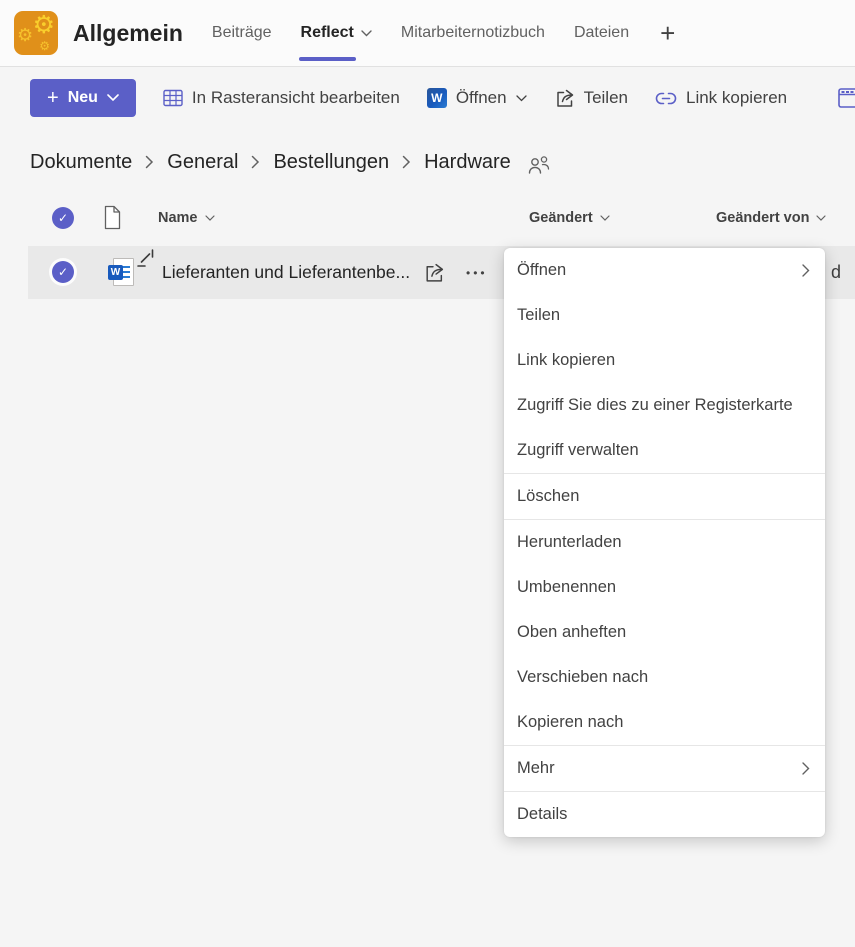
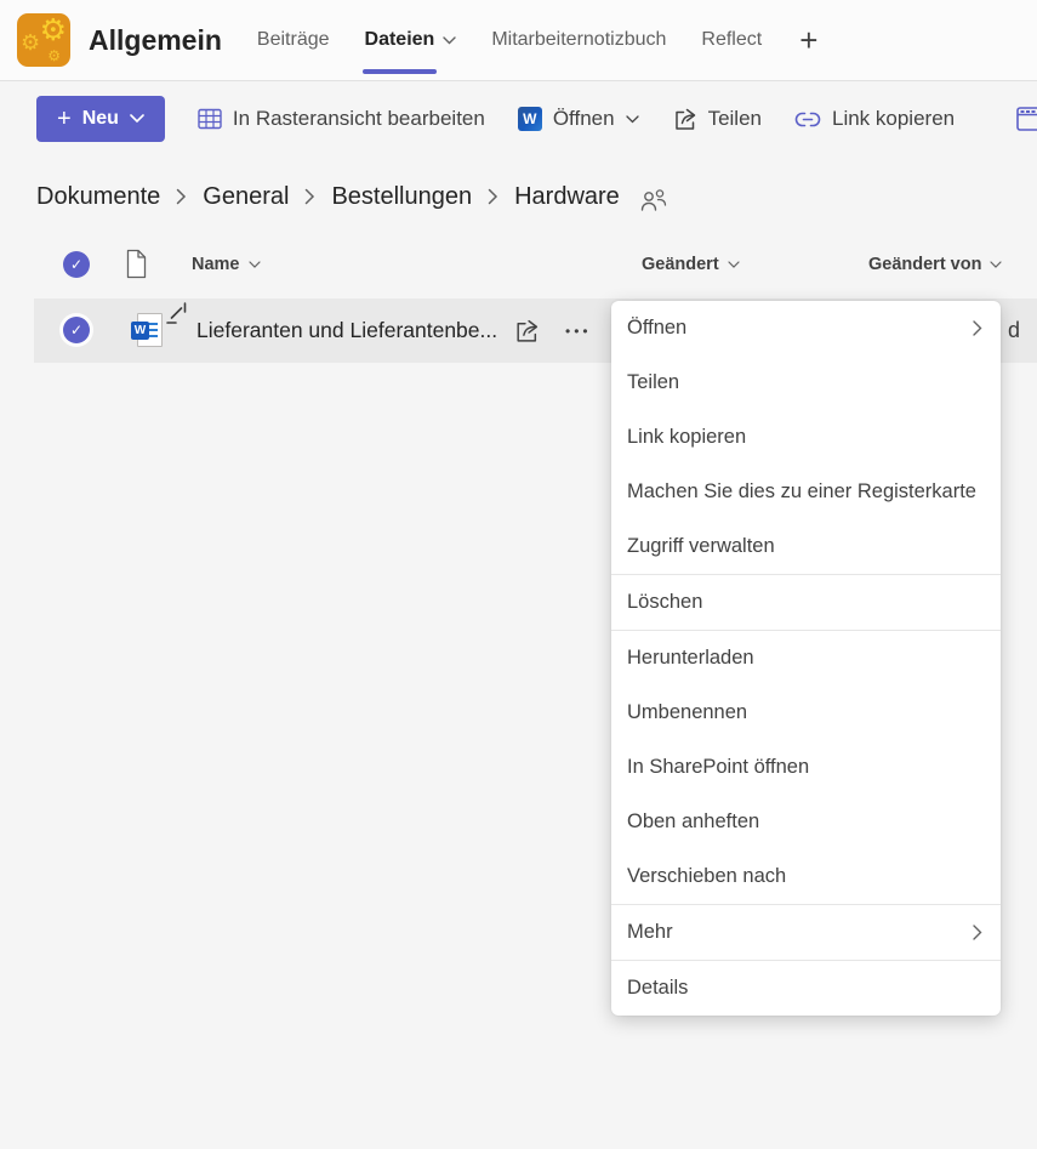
  ⚙
  ⚙
  ⚙
  Allgemein
  Beiträge
- Reflect
+ Dateien
  Mitarbeiternotizbuch
- Dateien
+ Reflect
  +
  +
  Neu
  In Rasteransicht bearbeiten
  W
  Öffnen
  Teilen
  Link kopieren
  Dokumente
  General
  Bestellungen
  Hardware
  ✓
  Name
  Geändert
  Geändert von
  ✓
  W
  Lieferanten und Lieferantenbe...
  •••
  d
  Öffnen
  Teilen
  Link kopieren
- Zugriff Sie dies zu einer Registerkarte
+ Machen Sie dies zu einer Registerkarte
  Zugriff verwalten
  Löschen
  Herunterladen
  Umbenennen
+ In SharePoint öffnen
  Oben anheften
  Verschieben nach
- Kopieren nach
  Mehr
  Details
